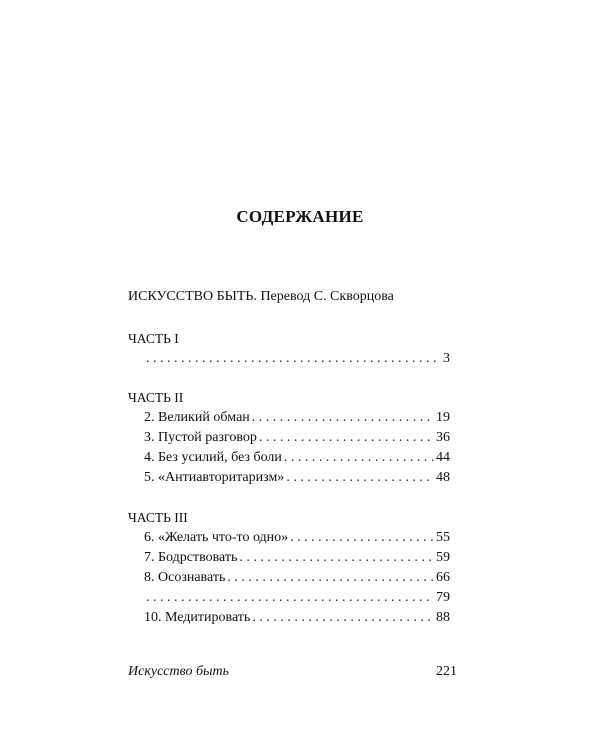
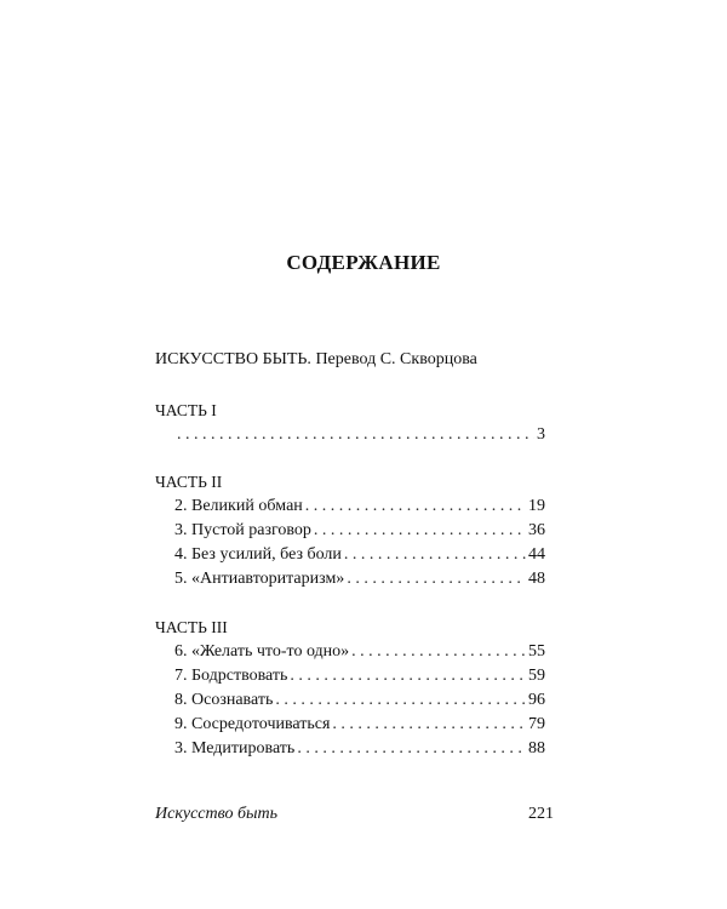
  СОДЕРЖАНИЕ
  ИСКУССТВО БЫТЬ. Перевод С. Скворцова
  ЧАСТЬ I
  3
  ЧАСТЬ II
  2. Великий обман
  19
  3. Пустой разговор
  36
  4. Без усилий, без боли
  44
  5. «Антиавторитаризм»
  48
  ЧАСТЬ III
  6. «Желать что-то одно»
  55
  7. Бодрствовать
  59
  8. Осознавать
- 66
+ 96
+ 9. Сосредоточиваться
  79
- 10. Медитировать
+ 3. Медитировать
  88
  Искусство быть
  221
